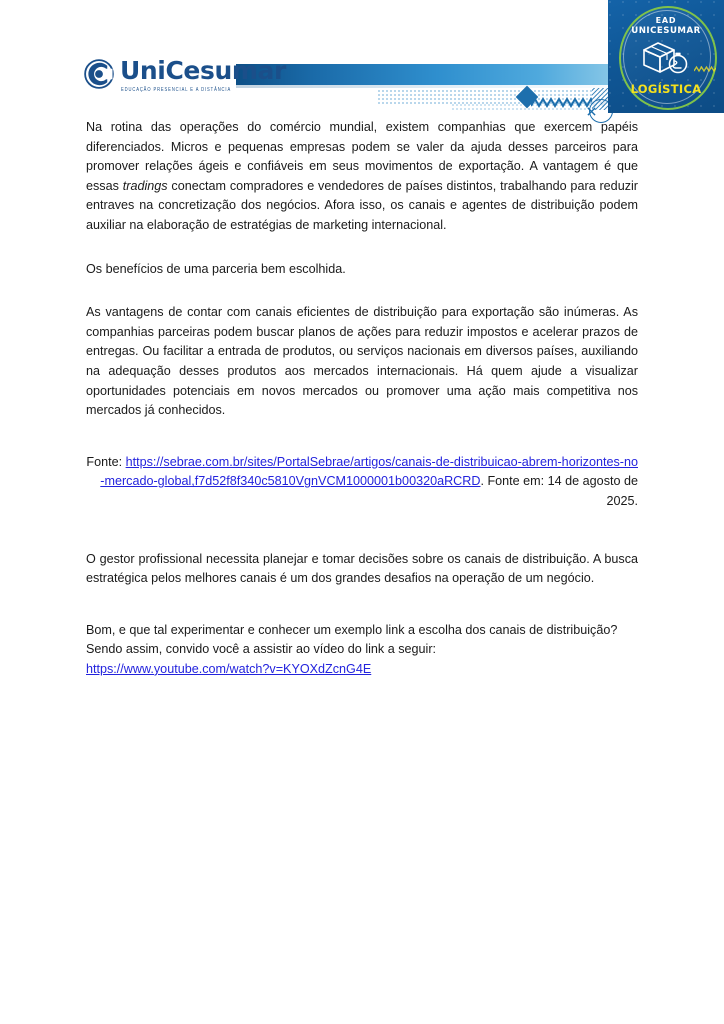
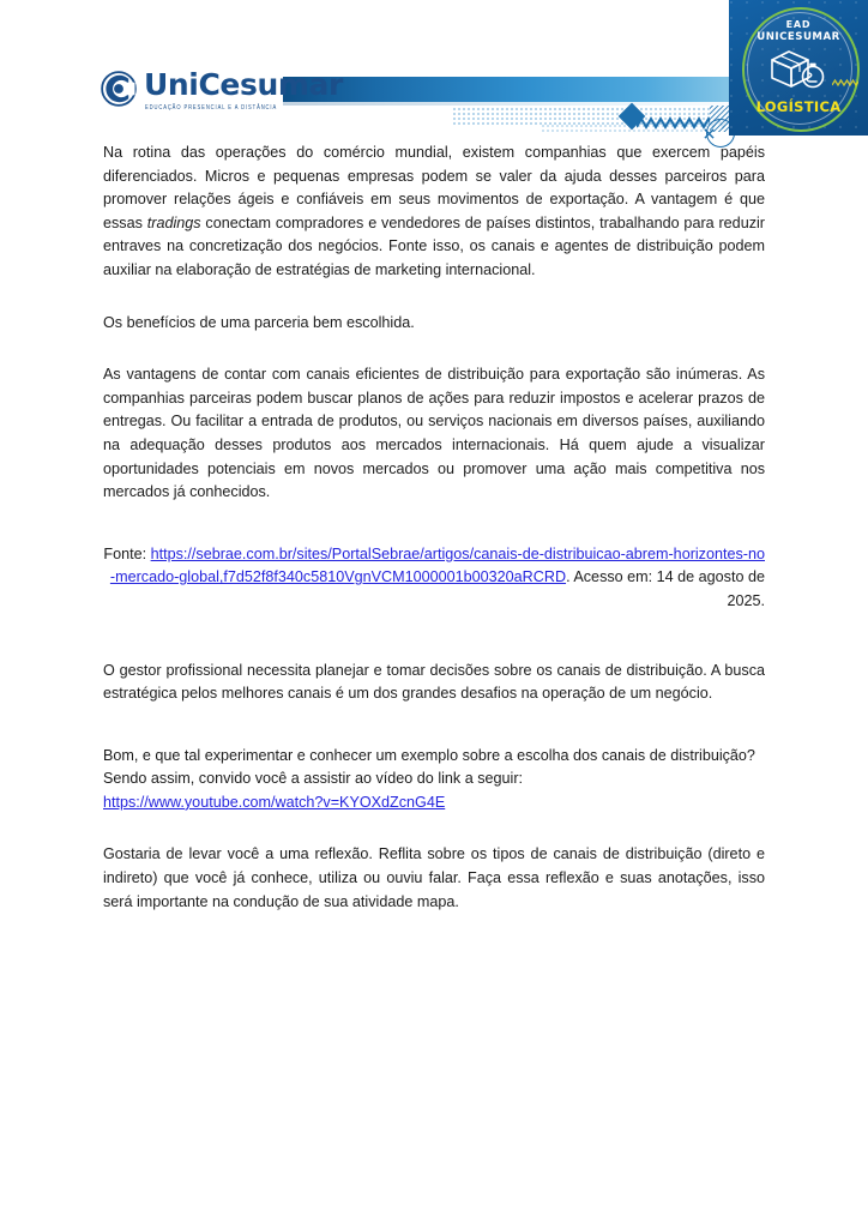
  UniCesumar
  EAD
  UNICESUMAR
  LOGÍSTICA
- Na rotina das operações do comércio mundial, existem companhias que exercem papéis diferenciados. Micros e pequenas empresas podem se valer da ajuda desses parceiros para promover relações ágeis e confiáveis em seus movimentos de exportação. A vantagem é que essas tradings conectam compradores e vendedores de países distintos, trabalhando para reduzir entraves na concretização dos negócios. Afora isso, os canais e agentes de distribuição podem auxiliar na elaboração de estratégias de marketing internacional.
+ Na rotina das operações do comércio mundial, existem companhias que exercem papéis diferenciados. Micros e pequenas empresas podem se valer da ajuda desses parceiros para promover relações ágeis e confiáveis em seus movimentos de exportação. A vantagem é que essas tradings conectam compradores e vendedores de países distintos, trabalhando para reduzir entraves na concretização dos negócios. Fonte isso, os canais e agentes de distribuição podem auxiliar na elaboração de estratégias de marketing internacional.
  Os benefícios de uma parceria bem escolhida.
  As vantagens de contar com canais eficientes de distribuição para exportação são inúmeras. As companhias parceiras podem buscar planos de ações para reduzir impostos e acelerar prazos de entregas. Ou facilitar a entrada de produtos, ou serviços nacionais em diversos países, auxiliando na adequação desses produtos aos mercados internacionais. Há quem ajude a visualizar oportunidades potenciais em novos mercados ou promover uma ação mais competitiva nos mercados já conhecidos.
- Fonte: https://sebrae.com.br/sites/PortalSebrae/artigos/canais-de-distribuicao-abrem-horizontes-no-mercado-global,f7d52f8f340c5810VgnVCM1000001b00320aRCRD. Fonte em: 14 de agosto de 2025.
+ Fonte: https://sebrae.com.br/sites/PortalSebrae/artigos/canais-de-distribuicao-abrem-horizontes-no-mercado-global,f7d52f8f340c5810VgnVCM1000001b00320aRCRD. Acesso em: 14 de agosto de 2025.
  O gestor profissional necessita planejar e tomar decisões sobre os canais de distribuição. A busca estratégica pelos melhores canais é um dos grandes desafios na operação de um negócio.
- Bom, e que tal experimentar e conhecer um exemplo link a escolha dos canais de distribuição?
+ Bom, e que tal experimentar e conhecer um exemplo sobre a escolha dos canais de distribuição?
  Sendo assim, convido você a assistir ao vídeo do link a seguir:
  https://www.youtube.com/watch?v=KYOXdZcnG4E
+ Gostaria de levar você a uma reflexão. Reflita sobre os tipos de canais de distribuição (direto e indireto) que você já conhece, utiliza ou ouviu falar. Faça essa reflexão e suas anotações, isso será importante na condução de sua atividade mapa.
